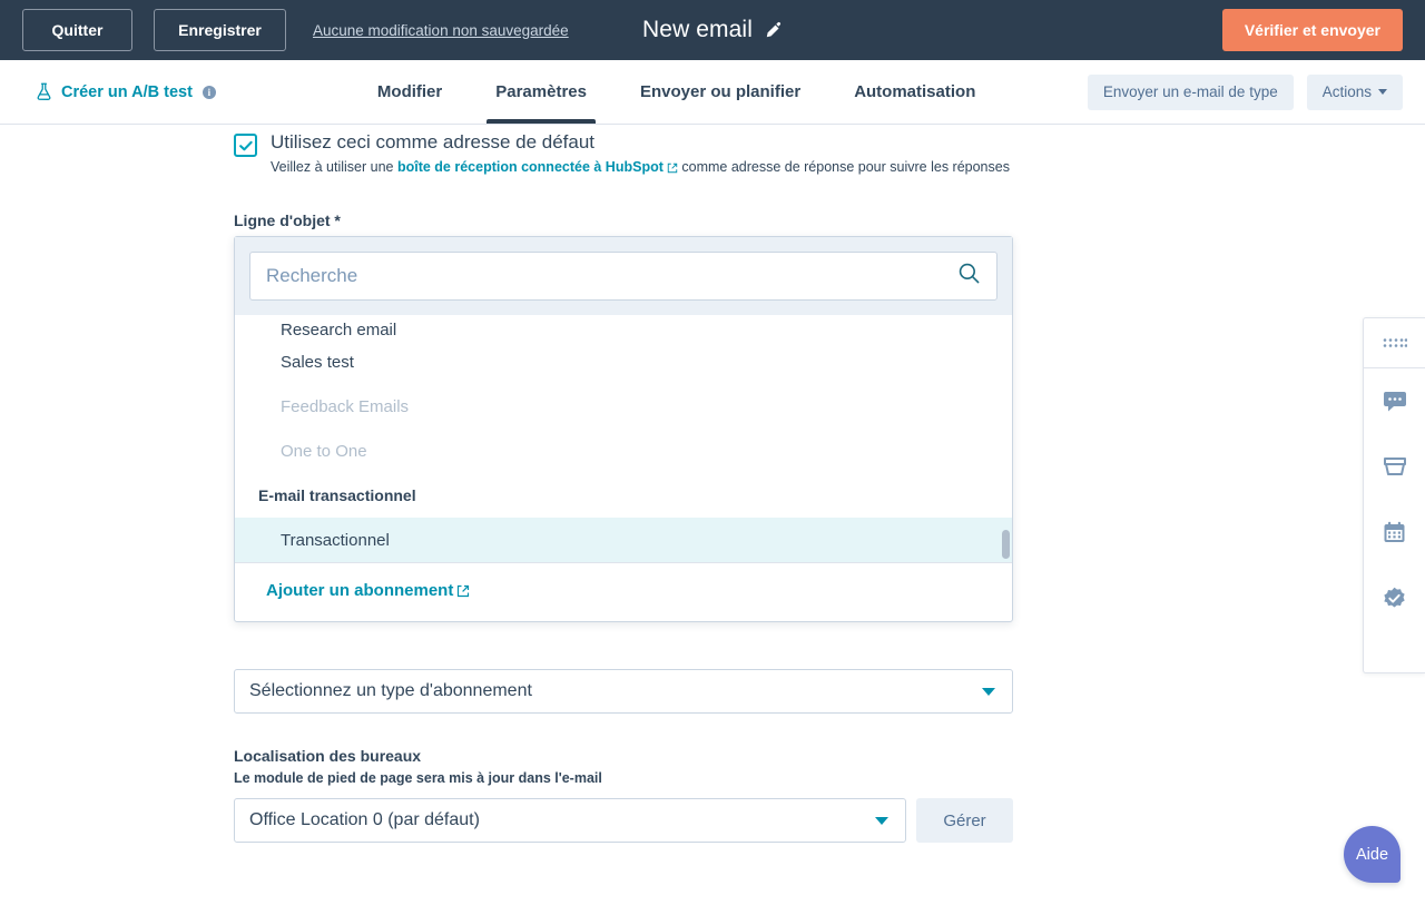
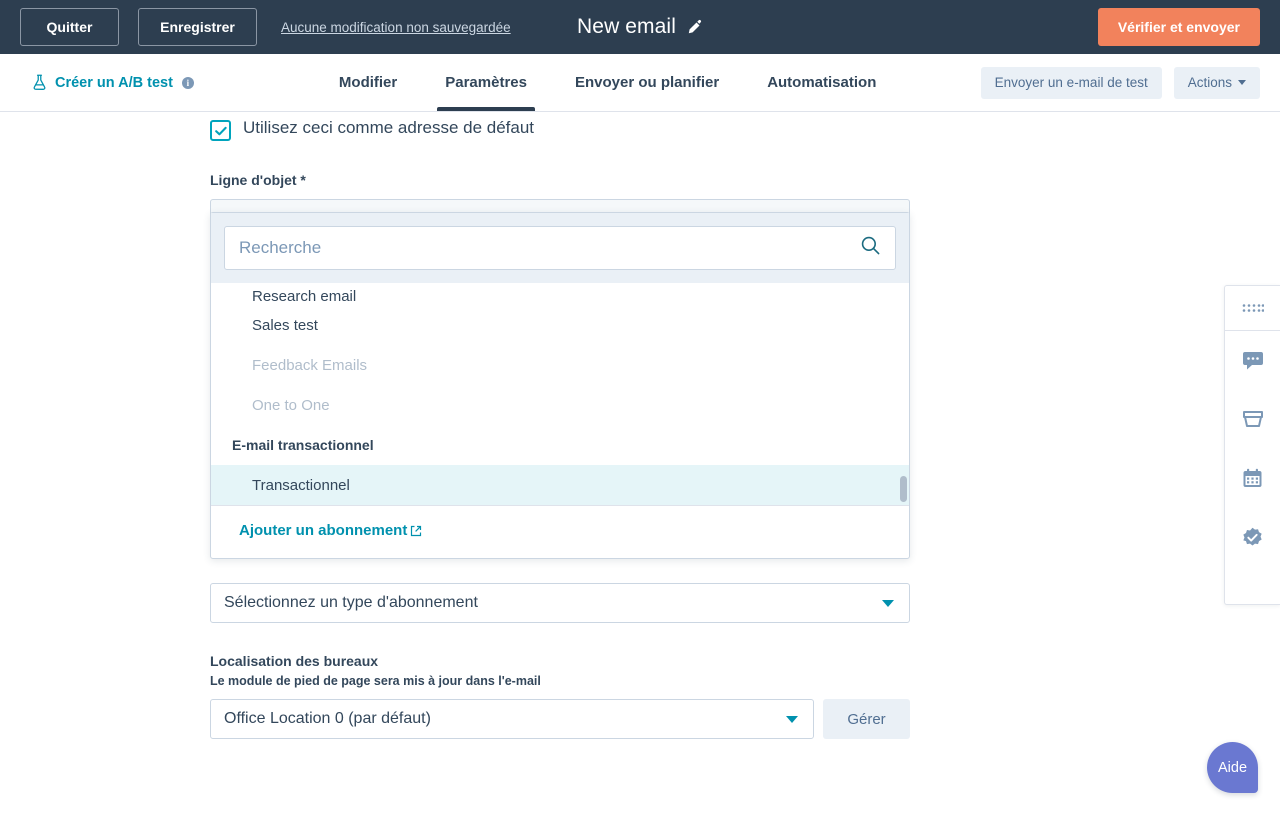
  Quitter
  Enregistrer
  Aucune modification non sauvegardée
  New email
  Vérifier et envoyer
  Créer un A/B test
  i
  Modifier
  Paramètres
  Envoyer ou planifier
  Automatisation
- Envoyer un e-mail de type
+ Envoyer un e-mail de test
  Actions
  Utilisez ceci comme adresse de défaut
- Veillez à utiliser une boîte de réception connectée à HubSpot comme adresse de réponse pour suivre les réponses
  Ligne d'objet *
  Sélectionnez un type d'abonnement
  Localisation des bureaux
  Le module de pied de page sera mis à jour dans l'e-mail
  Office Location 0 (par défaut)
  Gérer
  Recherche
  Research email
  Sales test
  Feedback Emails
  One to One
  E-mail transactionnel
  Transactionnel
  Ajouter un abonnement
  Aide
